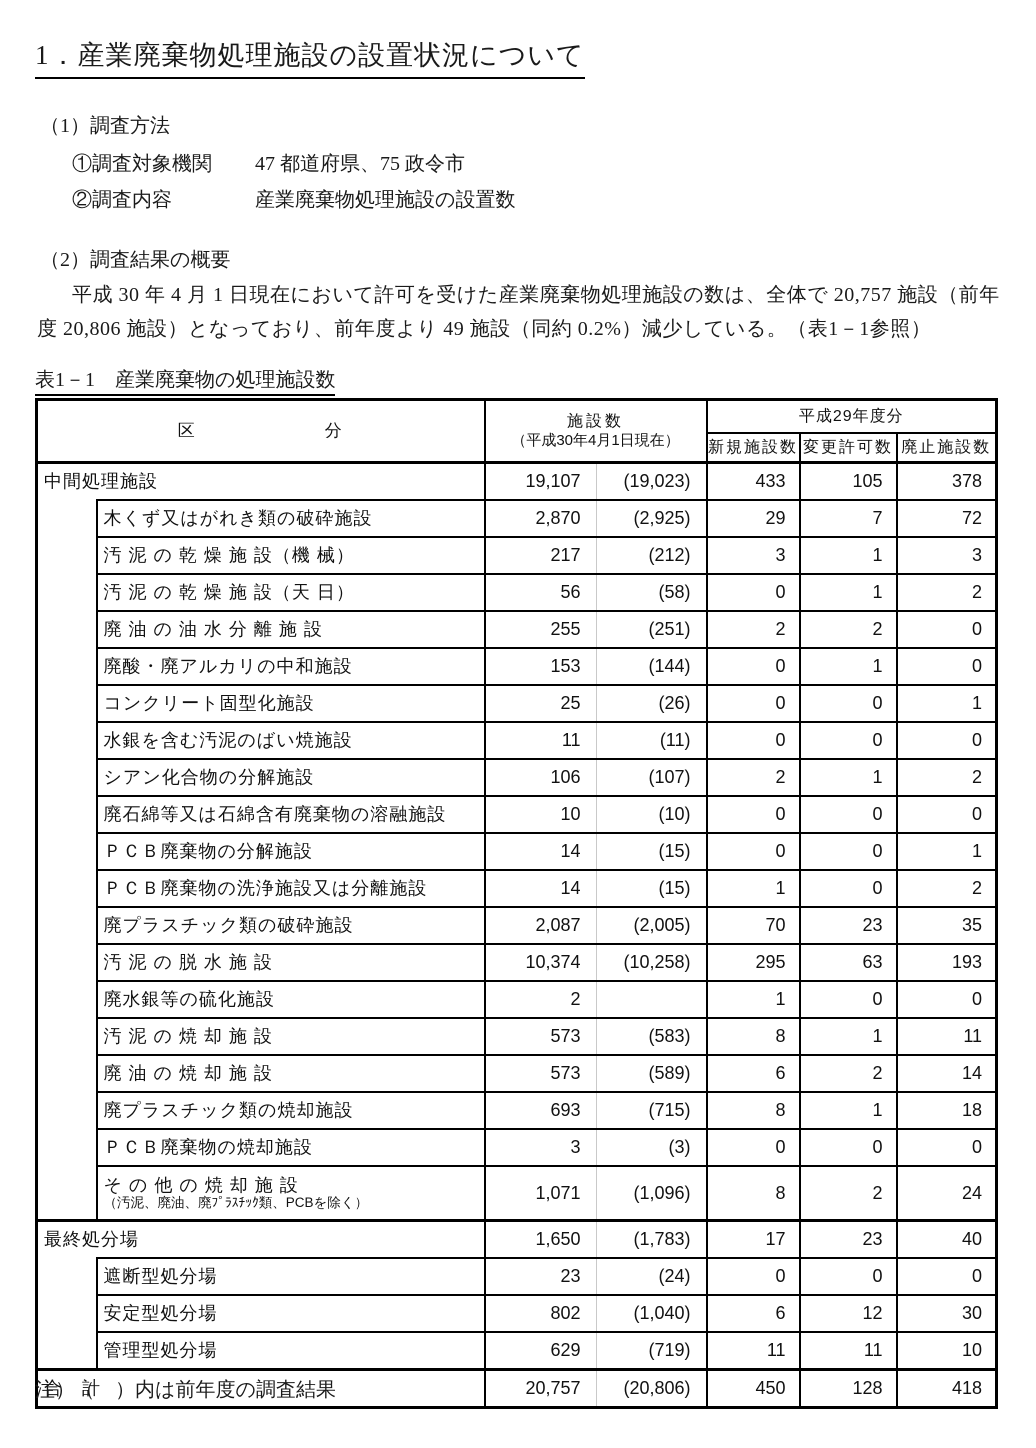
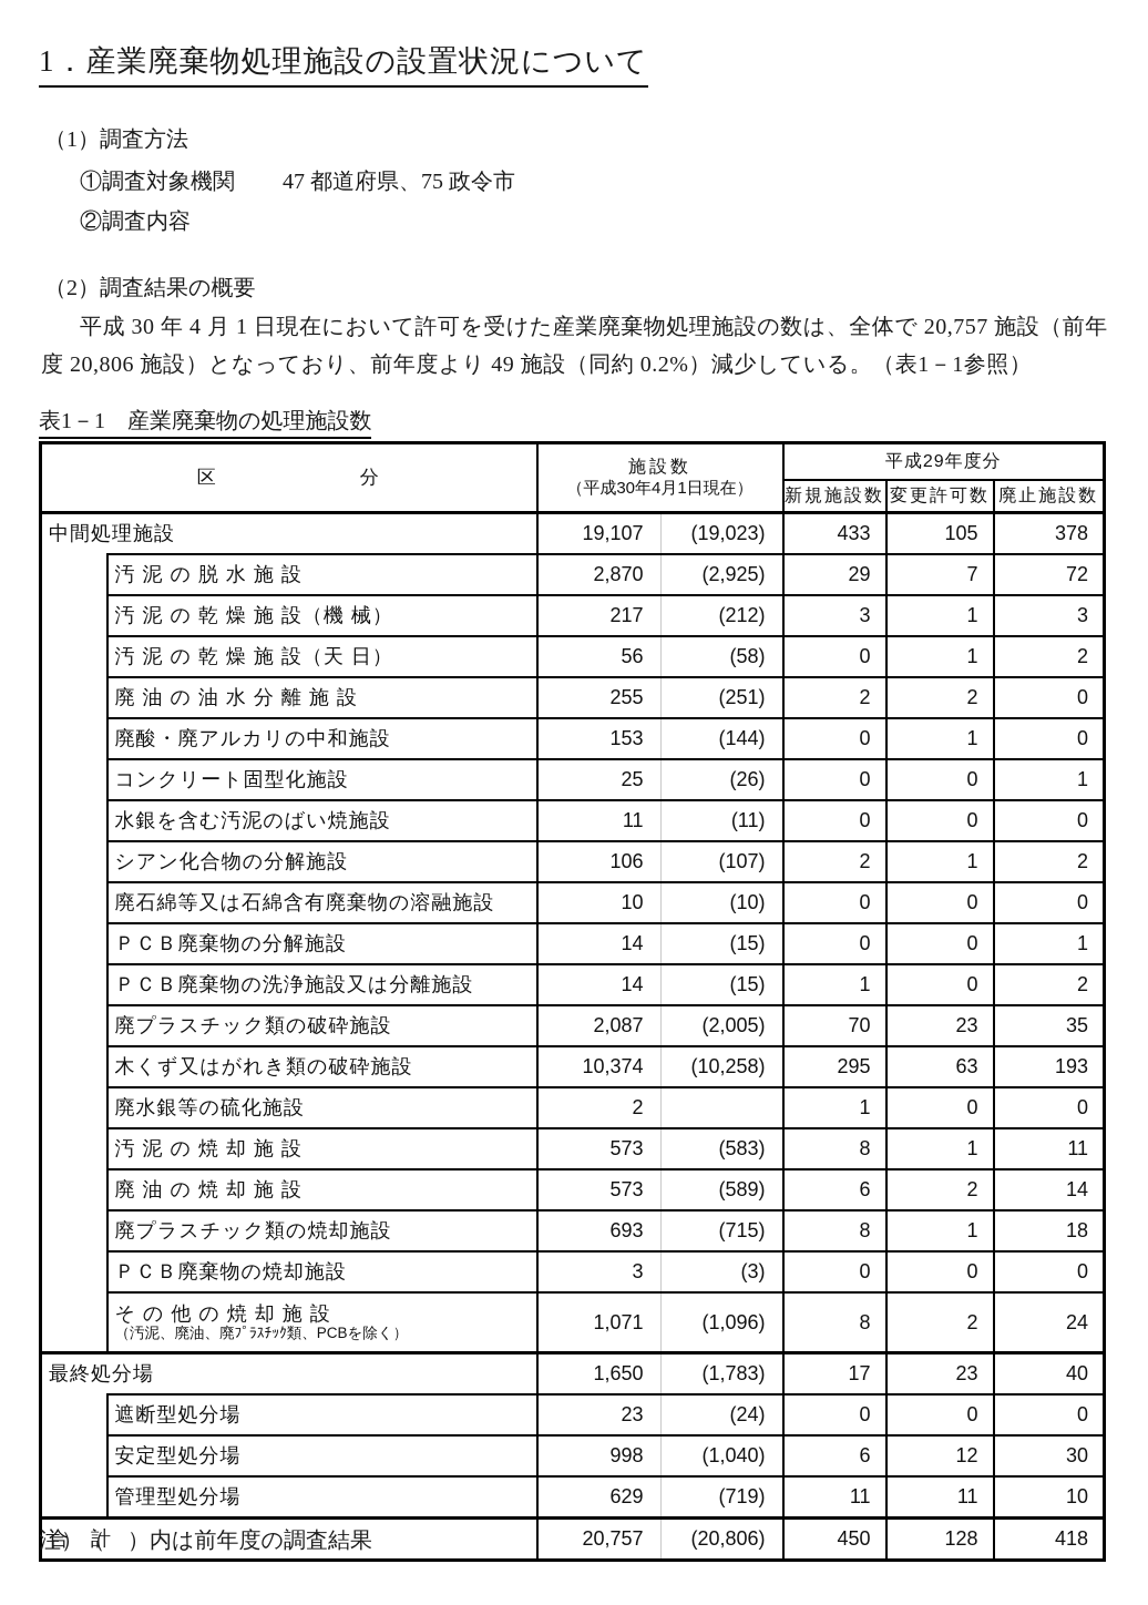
  1．産業廃棄物処理施設の設置状況について
  （1）調査方法
  ①調査対象機関
  47 都道府県、75 政令市
  ②調査内容
- 産業廃棄物処理施設の設置数
  （2）調査結果の概要
  平成 30 年 4 月 1 日現在において許可を受けた産業廃棄物処理施設の数は、全体で 20,757 施設（前年
  度 20,806 施設）となっており、前年度より 49 施設（同約 0.2%）減少している。（表1－1参照）
  表1－1 産業廃棄物の処理施設数
  区 分	施設数 （平成30年4月1日現在）	平成29年度分
  新規施設数	変更許可数	廃止施設数
  中間処理施設	19,107 (19,023)	433	105	378
- 	木くず又はがれき類の破砕施設	2,870 (2,925)	29	7	72
+ 	汚 泥 の 脱 水 施 設	2,870 (2,925)	29	7	72
  	汚 泥 の 乾 燥 施 設（機 械）	217 (212)	3	1	3
  	汚 泥 の 乾 燥 施 設（天 日）	56 (58)	0	1	2
  	廃 油 の 油 水 分 離 施 設	255 (251)	2	2	0
  	廃酸・廃アルカリの中和施設	153 (144)	0	1	0
  	コンクリート固型化施設	25 (26)	0	0	1
  	水銀を含む汚泥のばい焼施設	11 (11)	0	0	0
  	シアン化合物の分解施設	106 (107)	2	1	2
  	廃石綿等又は石綿含有廃棄物の溶融施設	10 (10)	0	0	0
  	ＰＣＢ廃棄物の分解施設	14 (15)	0	0	1
  	ＰＣＢ廃棄物の洗浄施設又は分離施設	14 (15)	1	0	2
  	廃プラスチック類の破砕施設	2,087 (2,005)	70	23	35
- 	汚 泥 の 脱 水 施 設	10,374 (10,258)	295	63	193
+ 	木くず又はがれき類の破砕施設	10,374 (10,258)	295	63	193
  	廃水銀等の硫化施設	2	1	0	0
  	汚 泥 の 焼 却 施 設	573 (583)	8	1	11
  	廃 油 の 焼 却 施 設	573 (589)	6	2	14
  	廃プラスチック類の焼却施設	693 (715)	8	1	18
  	ＰＣＢ廃棄物の焼却施設	3 (3)	0	0	0
  	そ の 他 の 焼 却 施 設 （汚泥、廃油、廃ﾌﾟﾗｽﾁｯｸ類、PCBを除く）	1,071 (1,096)	8	2	24
  最終処分場	1,650 (1,783)	17	23	40
  	遮断型処分場	23 (24)	0	0	0
- 	安定型処分場	802 (1,040)	6	12	30
+ 	安定型処分場	998 (1,040)	6	12	30
  	管理型処分場	629 (719)	11	11	10
  合 計	20,757 (20,806)	450	128	418
  注）（ ）内は前年度の調査結果
